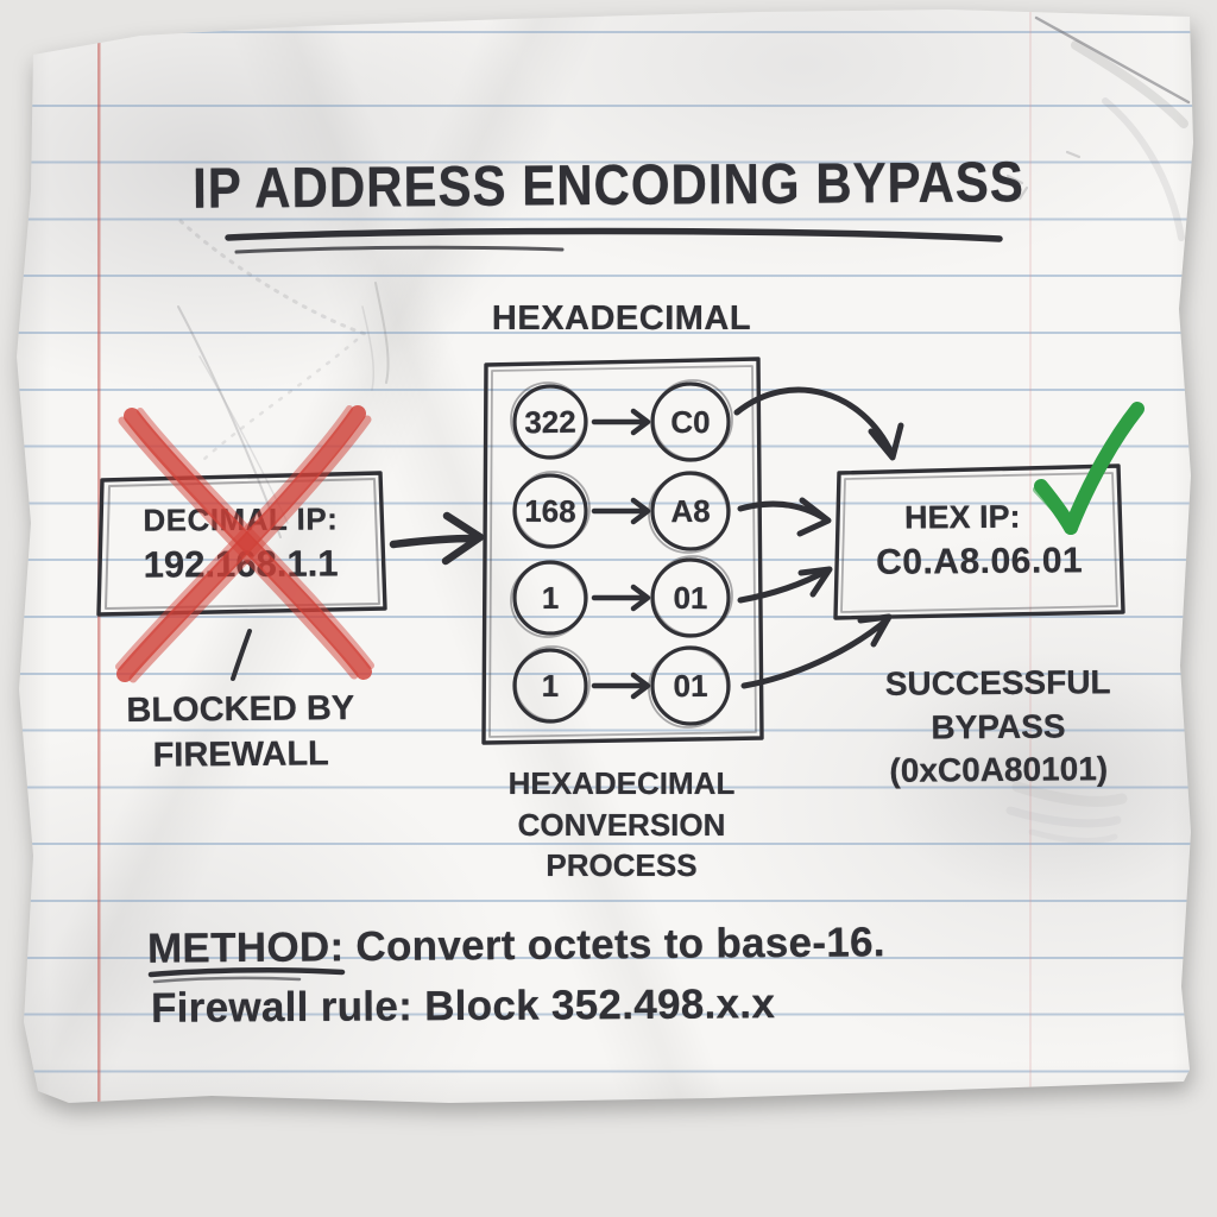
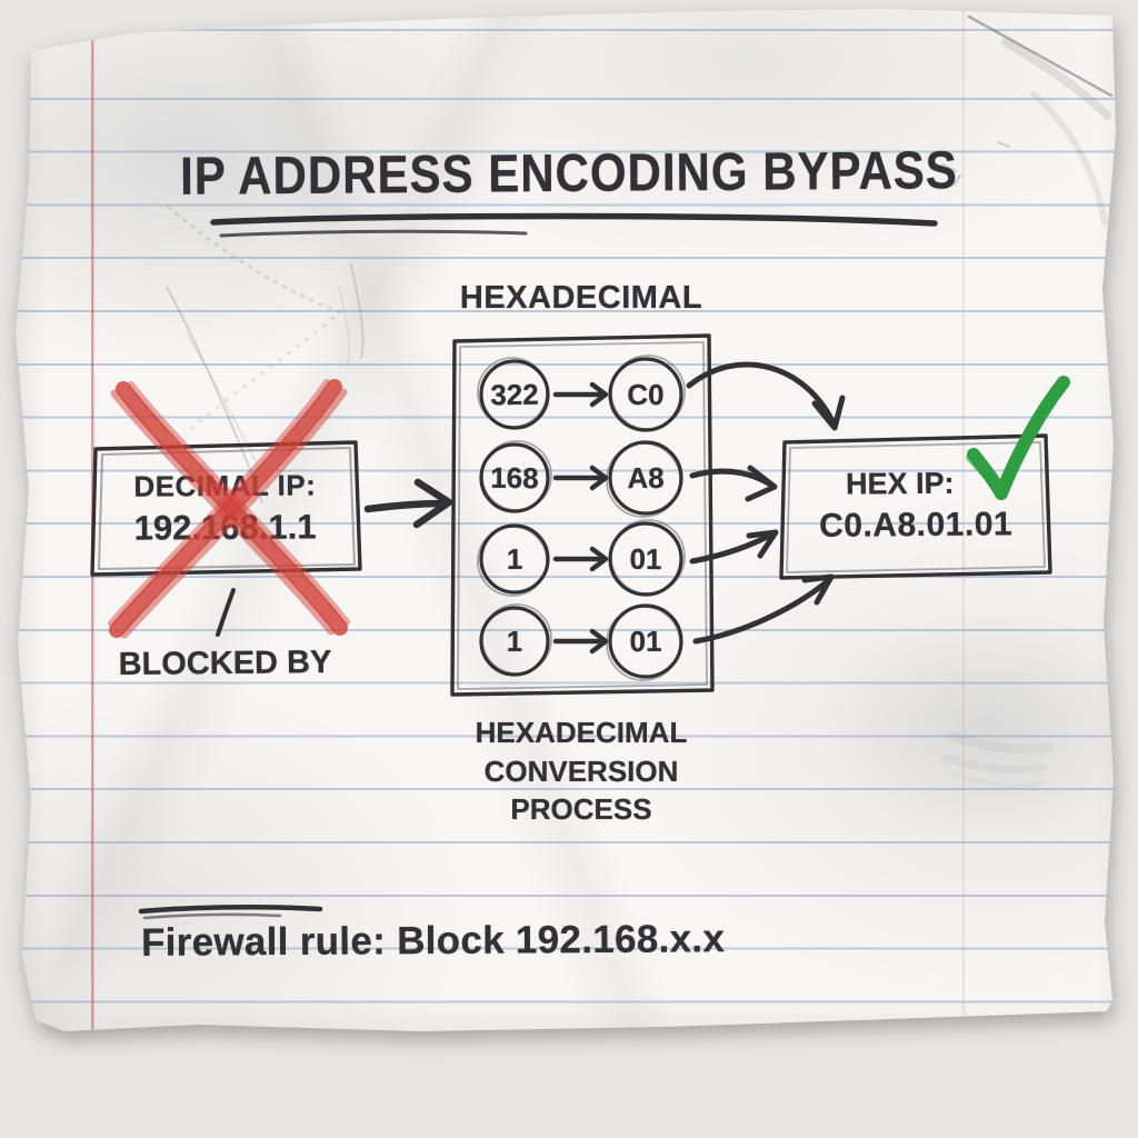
  IP ADDRESS ENCODING BYPASS
  DECIMAL IP:
  192.168.1.1
  BLOCKED BY
- FIREWALL
  HEXADECIMAL
  322
  C0
  168
  A8
  1
  01
  1
  01
  HEXADECIMAL
  CONVERSION
  PROCESS
  HEX IP:
- C0.A8.06.01
+ C0.A8.01.01
- SUCCESSFUL
- BYPASS
- (0xC0A80101)
- METHOD: Convert octets to base-16.
- Firewall rule: Block 352.498.x.x
+ Firewall rule: Block 192.168.x.x
